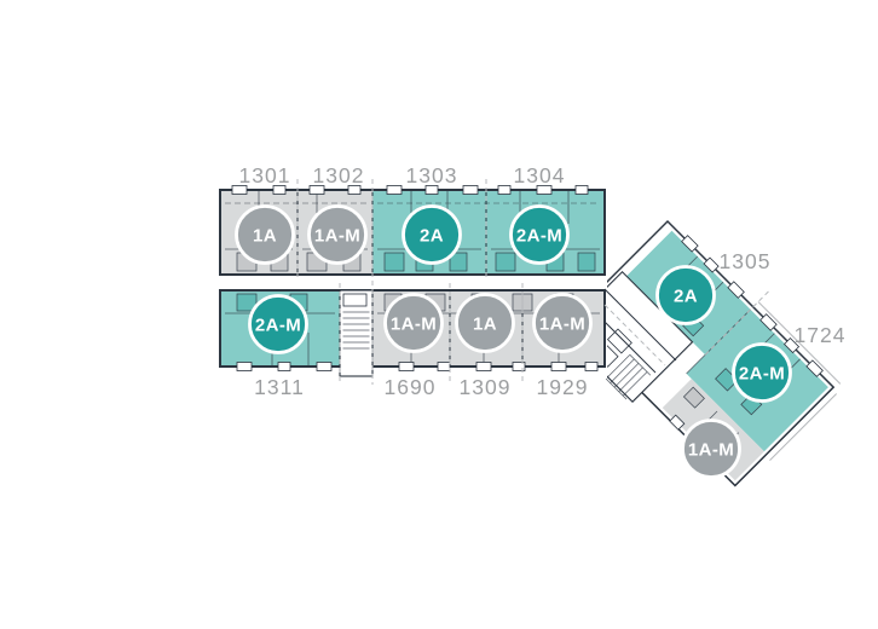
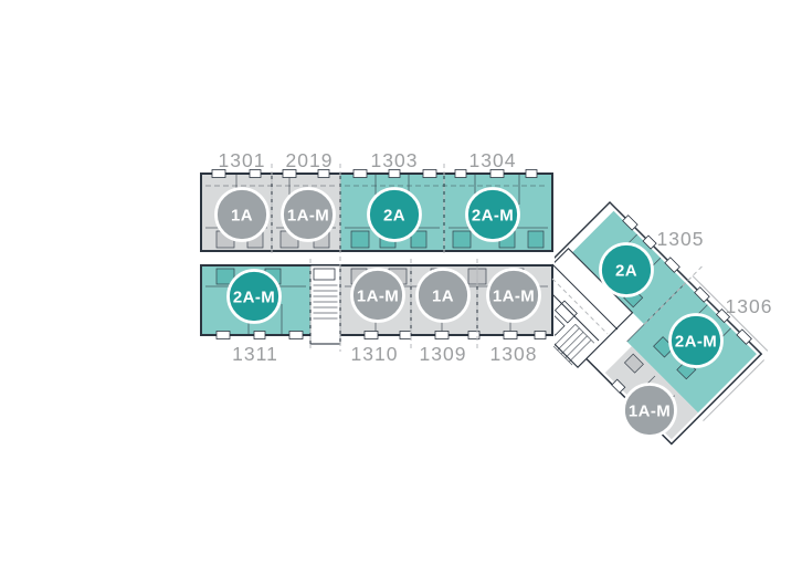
  1301
- 1302
+ 2019
  1303
  1304
  1305
- 1724
+ 1306
- 1929
+ 1308
  1309
- 1690
+ 1310
  1311
  1A
  1A-M
  2A
  2A-M
  2A
  2A-M
  1A-M
  1A-M
  1A
  1A-M
  2A-M
